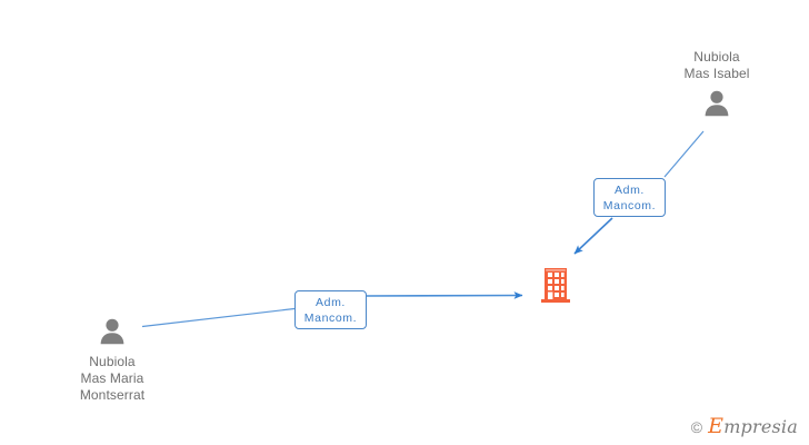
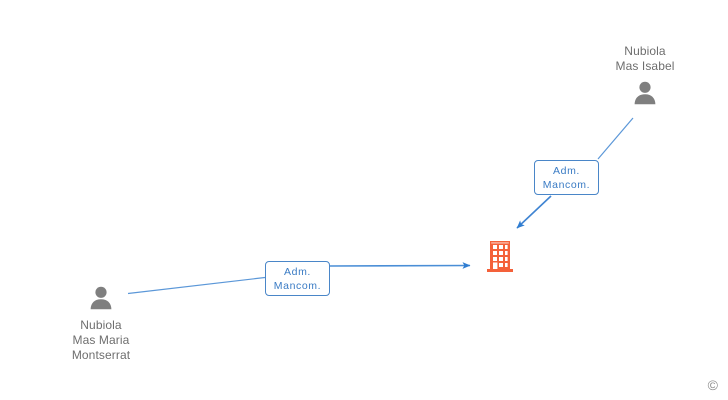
  Adm.
  Mancom.
  Adm.
  Mancom.
  Nubiola
  Mas Isabel
  Nubiola
  Mas Maria
  Montserrat
  ©
- Empresia
